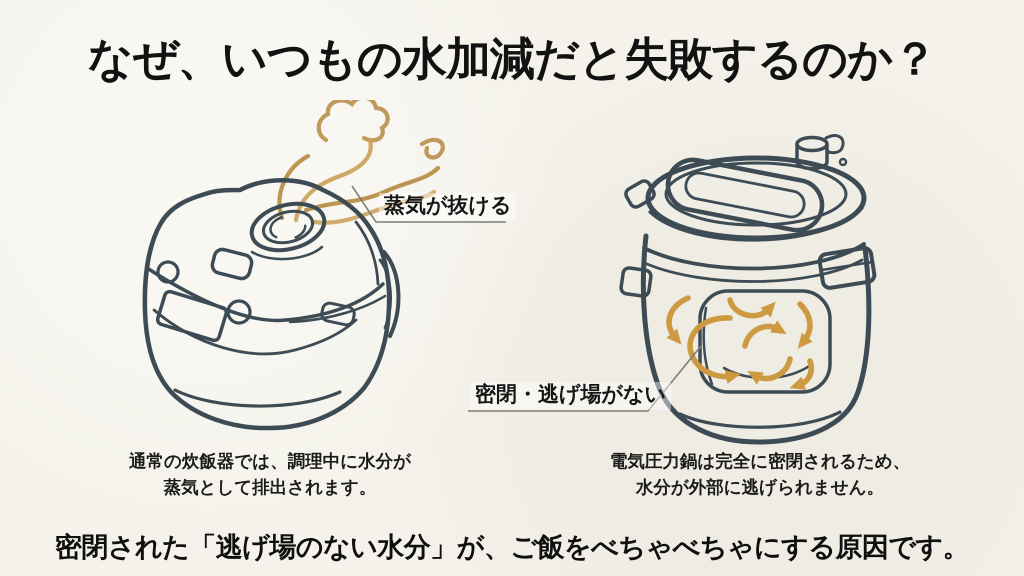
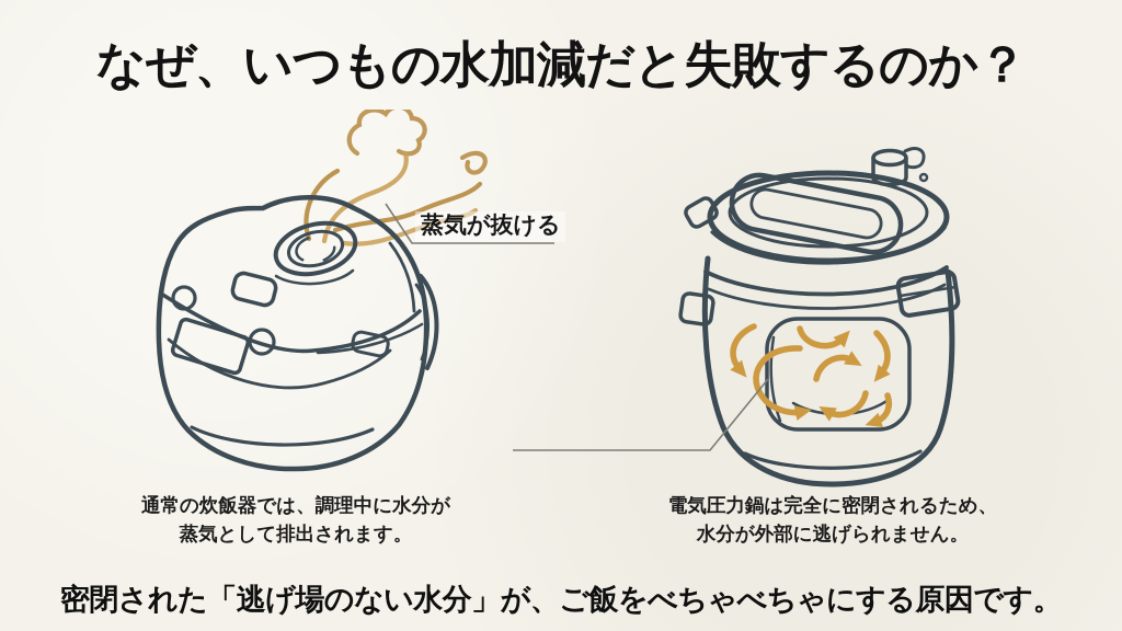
  なぜ、いつもの水加減だと失敗するのか？
  蒸気が抜ける
- 密閉・逃げ場がない
  通常の炊飯器では、調理中に水分が
  蒸気として排出されます。
  電気圧力鍋は完全に密閉されるため、
  水分が外部に逃げられません。
  密閉された「逃げ場のない水分」が、ご飯をべちゃべちゃにする原因です。
